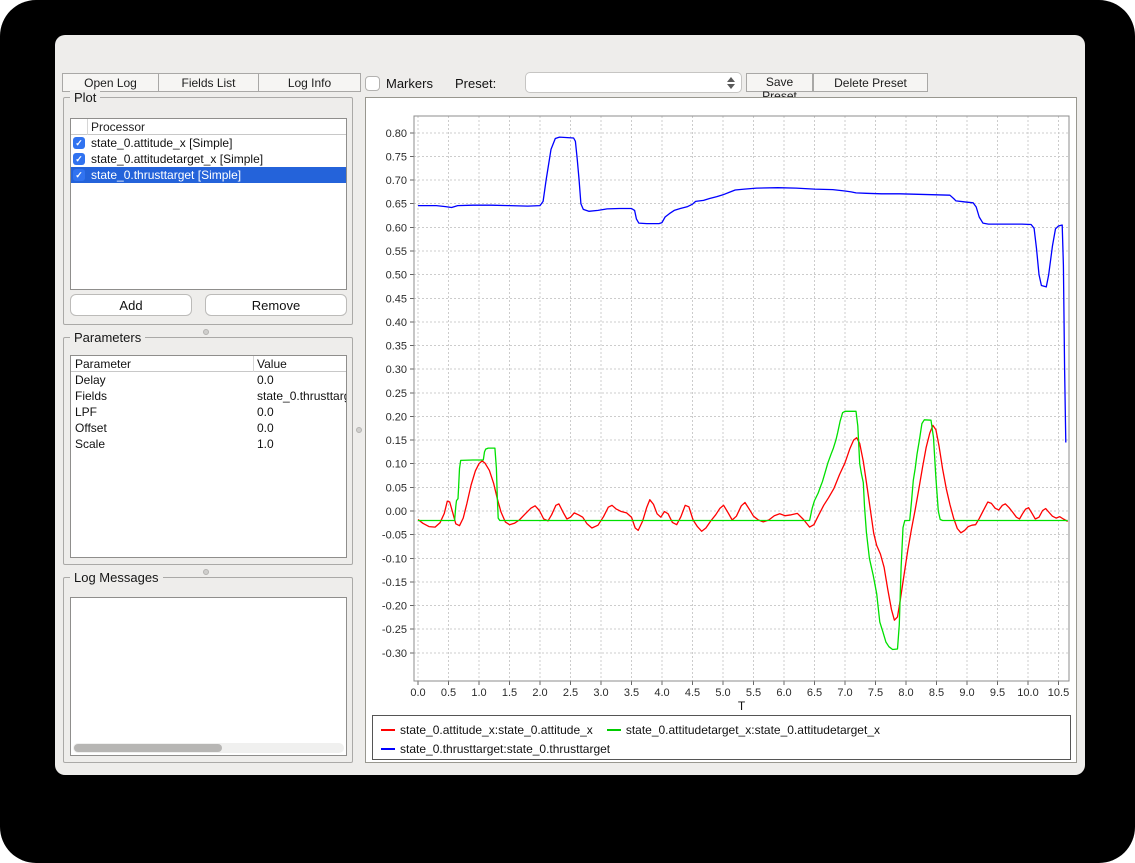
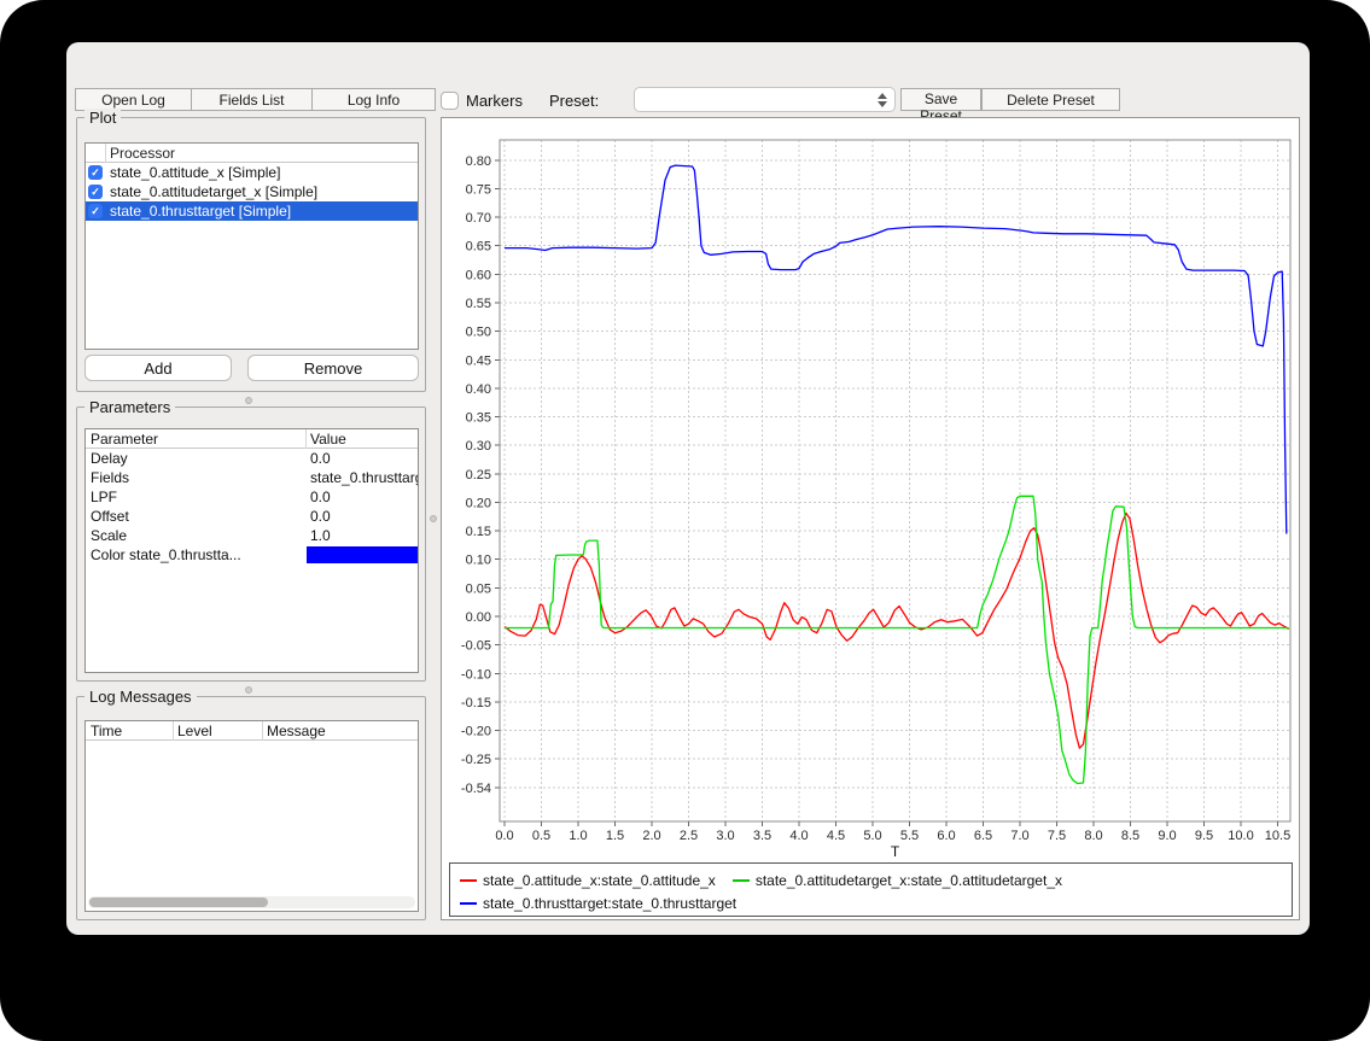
  Open Log
  Fields List
  Log Info
  Markers
  Preset:
  Save Preset
  Delete Preset
  Plot
  Processor
  ✓
  state_0.attitude_x [Simple]
  ✓
  state_0.attitudetarget_x [Simple]
  ✓
  state_0.thrusttarget [Simple]
  Add
  Remove
  Parameters
  Parameter
  Value
  Delay
  0.0
  Fields
  state_0.thrusttar
  LPF
  0.0
  Offset
  0.0
  Scale
  1.0
+ Color state_0.thrustta...
  Log Messages
+ Time
+ Level
+ Message
  0.0
  0.5
  1.0
  1.5
  2.0
  2.5
  3.0
  3.5
  4.0
  4.5
  5.0
  5.5
  6.0
  6.5
  7.0
  7.5
  8.0
  8.5
  9.0
  9.5
  10.0
  10.5
  0.80
  0.75
  0.70
  0.65
  0.60
  0.55
  0.50
  0.45
  0.40
  0.35
  0.30
  0.25
  0.20
  0.15
  0.10
  0.05
  0.00
  -0.05
  -0.10
  -0.15
  -0.20
  -0.25
- -0.30
+ -0.54
  T
  state_0.attitude_x:state_0.attitude_x
  state_0.attitudetarget_x:state_0.attitudetarget_x
  state_0.thrusttarget:state_0.thrusttarget
